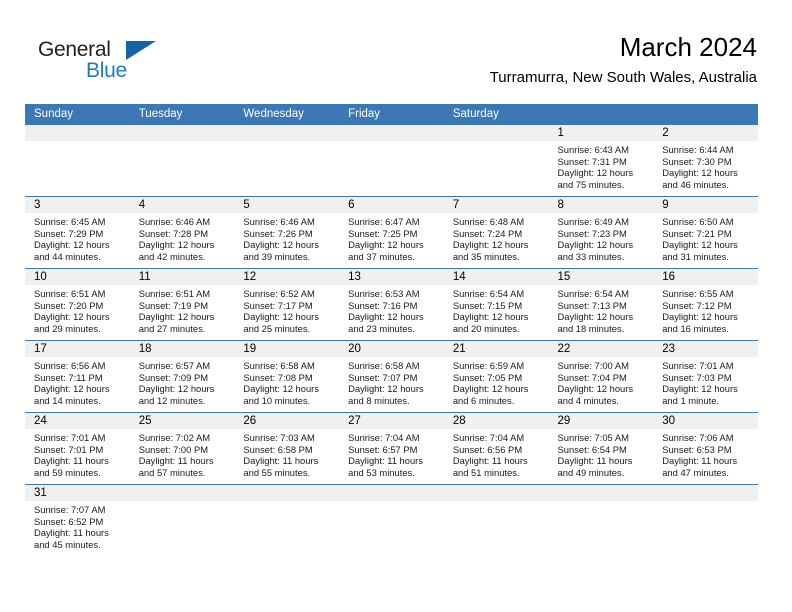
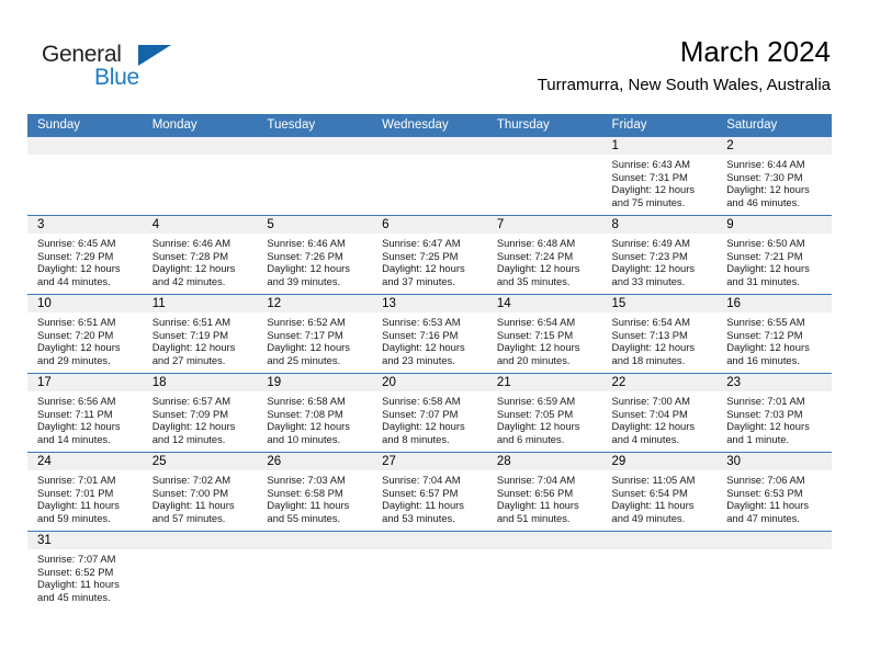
  General
  Blue
  March 2024
  Turramurra, New South Wales, Australia
  Sunday
+ Monday
  Tuesday
  Wednesday
+ Thursday
  Friday
  Saturday
  1
  Sunrise: 6:43 AM
  Sunset: 7:31 PM
  Daylight: 12 hours
  and 75 minutes.
  2
  Sunrise: 6:44 AM
  Sunset: 7:30 PM
  Daylight: 12 hours
  and 46 minutes.
  3
  Sunrise: 6:45 AM
  Sunset: 7:29 PM
  Daylight: 12 hours
  and 44 minutes.
  4
  Sunrise: 6:46 AM
  Sunset: 7:28 PM
  Daylight: 12 hours
  and 42 minutes.
  5
  Sunrise: 6:46 AM
  Sunset: 7:26 PM
  Daylight: 12 hours
  and 39 minutes.
  6
  Sunrise: 6:47 AM
  Sunset: 7:25 PM
  Daylight: 12 hours
  and 37 minutes.
  7
  Sunrise: 6:48 AM
  Sunset: 7:24 PM
  Daylight: 12 hours
  and 35 minutes.
  8
  Sunrise: 6:49 AM
  Sunset: 7:23 PM
  Daylight: 12 hours
  and 33 minutes.
  9
  Sunrise: 6:50 AM
  Sunset: 7:21 PM
  Daylight: 12 hours
  and 31 minutes.
  10
  Sunrise: 6:51 AM
  Sunset: 7:20 PM
  Daylight: 12 hours
  and 29 minutes.
  11
  Sunrise: 6:51 AM
  Sunset: 7:19 PM
  Daylight: 12 hours
  and 27 minutes.
  12
  Sunrise: 6:52 AM
  Sunset: 7:17 PM
  Daylight: 12 hours
  and 25 minutes.
  13
  Sunrise: 6:53 AM
  Sunset: 7:16 PM
  Daylight: 12 hours
  and 23 minutes.
  14
  Sunrise: 6:54 AM
  Sunset: 7:15 PM
  Daylight: 12 hours
  and 20 minutes.
  15
  Sunrise: 6:54 AM
  Sunset: 7:13 PM
  Daylight: 12 hours
  and 18 minutes.
  16
  Sunrise: 6:55 AM
  Sunset: 7:12 PM
  Daylight: 12 hours
  and 16 minutes.
  17
  Sunrise: 6:56 AM
  Sunset: 7:11 PM
  Daylight: 12 hours
  and 14 minutes.
  18
  Sunrise: 6:57 AM
  Sunset: 7:09 PM
  Daylight: 12 hours
  and 12 minutes.
  19
  Sunrise: 6:58 AM
  Sunset: 7:08 PM
  Daylight: 12 hours
  and 10 minutes.
  20
  Sunrise: 6:58 AM
  Sunset: 7:07 PM
  Daylight: 12 hours
  and 8 minutes.
  21
  Sunrise: 6:59 AM
  Sunset: 7:05 PM
  Daylight: 12 hours
  and 6 minutes.
  22
  Sunrise: 7:00 AM
  Sunset: 7:04 PM
  Daylight: 12 hours
  and 4 minutes.
  23
  Sunrise: 7:01 AM
  Sunset: 7:03 PM
  Daylight: 12 hours
  and 1 minute.
  24
  Sunrise: 7:01 AM
  Sunset: 7:01 PM
  Daylight: 11 hours
  and 59 minutes.
  25
  Sunrise: 7:02 AM
  Sunset: 7:00 PM
  Daylight: 11 hours
  and 57 minutes.
  26
  Sunrise: 7:03 AM
  Sunset: 6:58 PM
  Daylight: 11 hours
  and 55 minutes.
  27
  Sunrise: 7:04 AM
  Sunset: 6:57 PM
  Daylight: 11 hours
  and 53 minutes.
  28
  Sunrise: 7:04 AM
  Sunset: 6:56 PM
  Daylight: 11 hours
  and 51 minutes.
  29
- Sunrise: 7:05 AM
+ Sunrise: 11:05 AM
  Sunset: 6:54 PM
  Daylight: 11 hours
  and 49 minutes.
  30
  Sunrise: 7:06 AM
  Sunset: 6:53 PM
  Daylight: 11 hours
  and 47 minutes.
  31
  Sunrise: 7:07 AM
  Sunset: 6:52 PM
  Daylight: 11 hours
  and 45 minutes.
